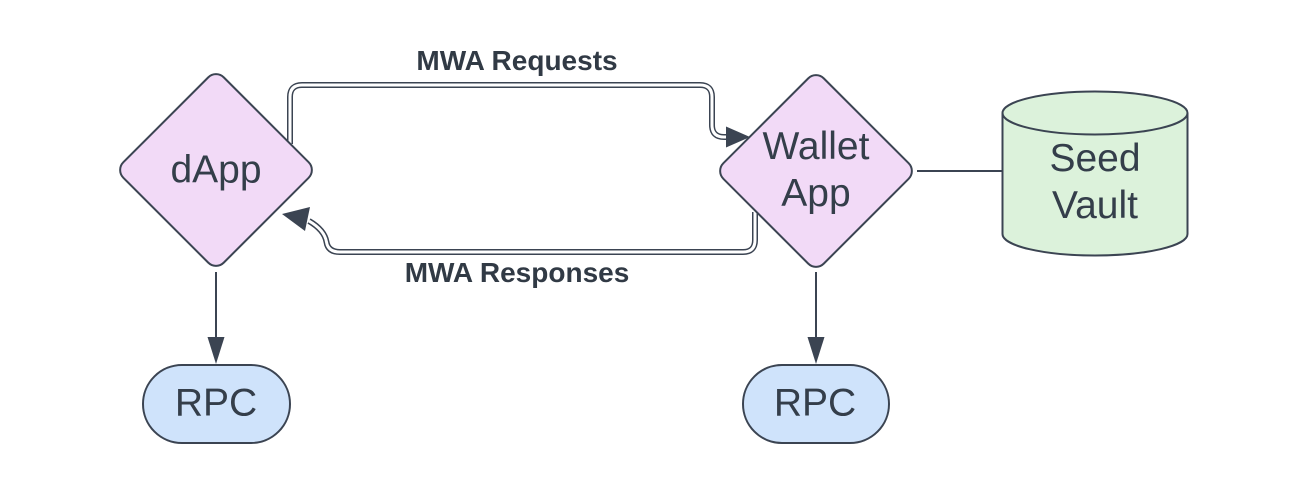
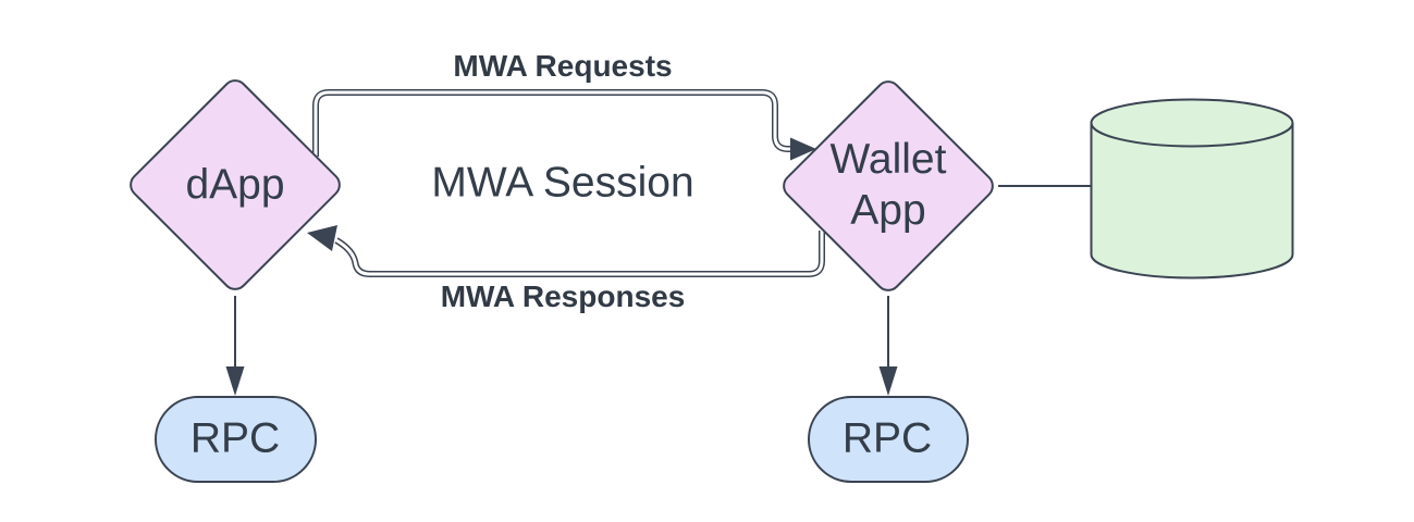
  dApp
  Wallet
  App
- Seed
- Vault
  RPC
  RPC
+ MWA Session
  MWA Requests
  MWA Responses
